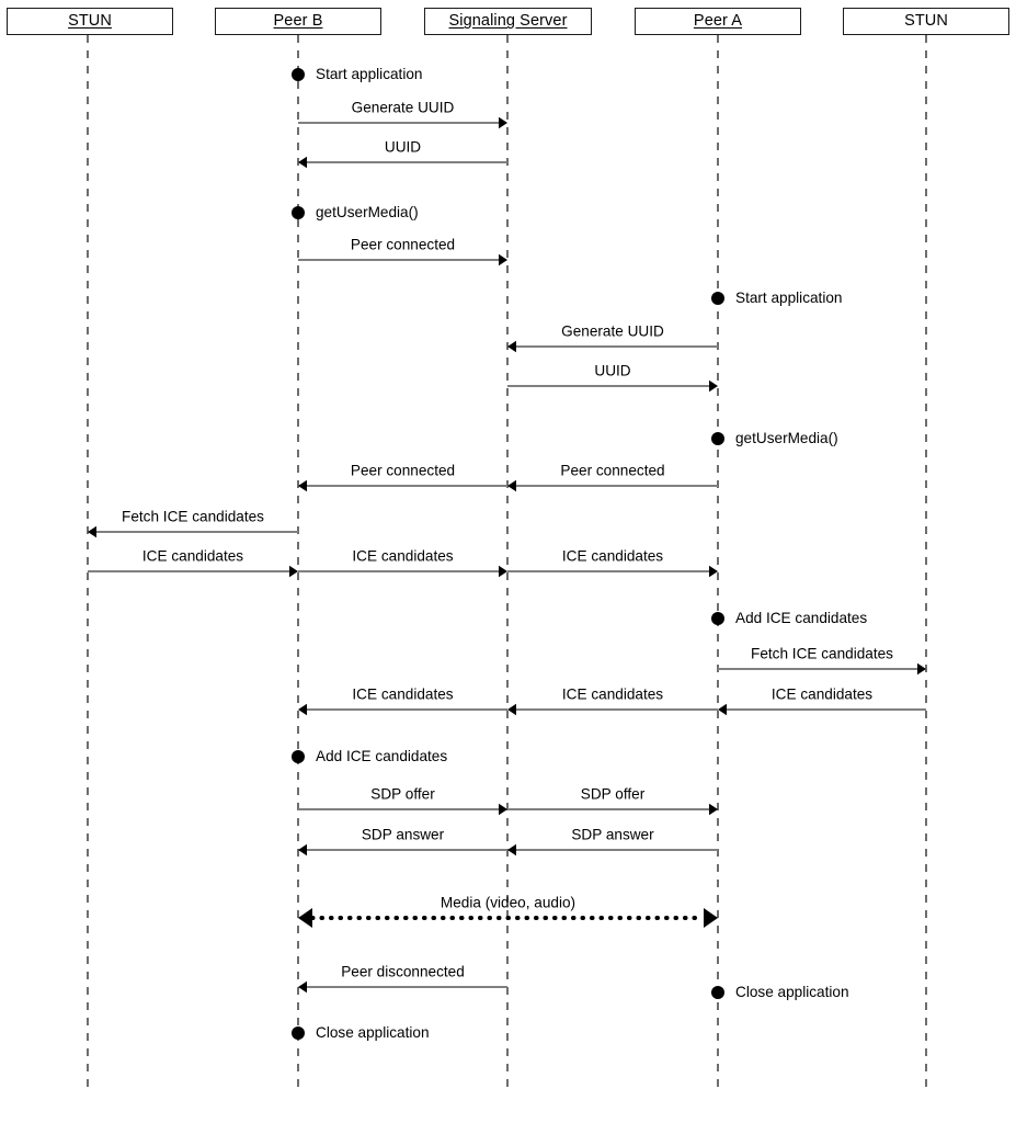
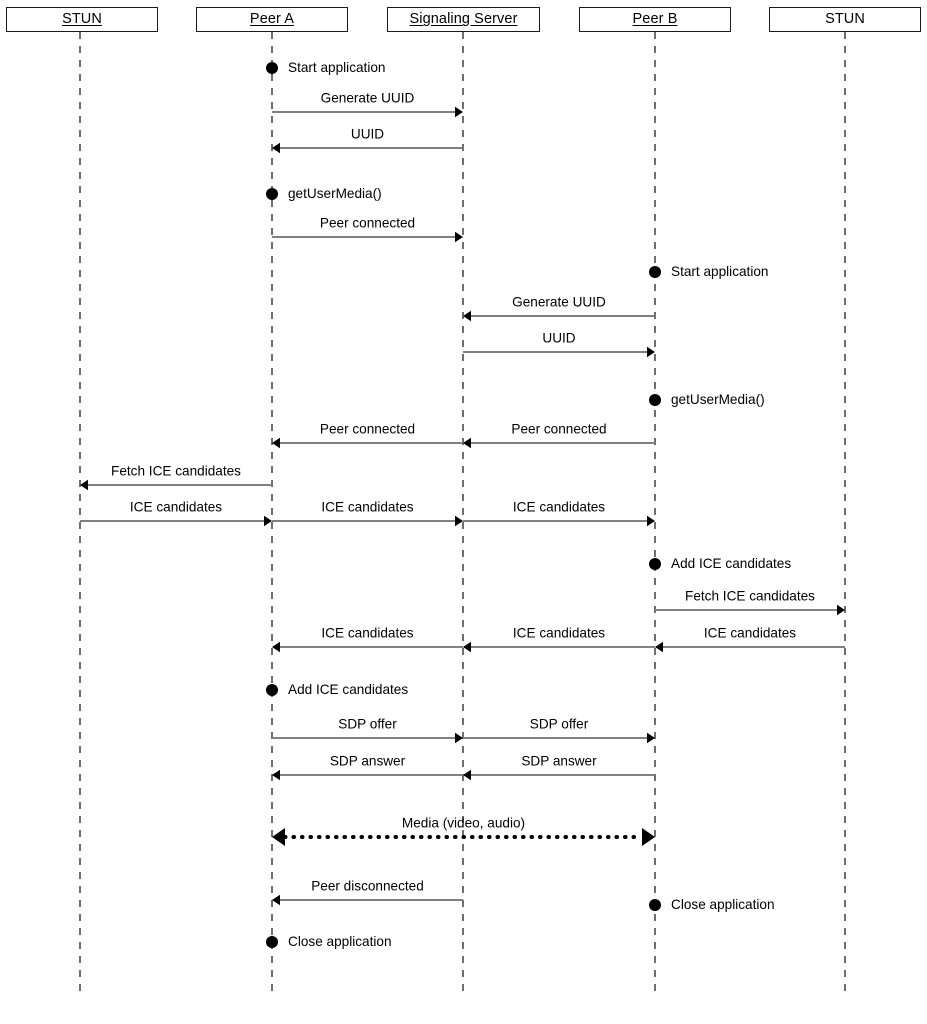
  STUN
- Peer B
+ Peer A
  Signaling Server
- Peer A
+ Peer B
  STUN
  Start application
  getUserMedia()
  Start application
  getUserMedia()
  Add ICE candidates
  Add ICE candidates
  Close application
  Close application
  Generate UUID
  UUID
  Peer connected
  Generate UUID
  UUID
  Peer connected
  Peer connected
  Fetch ICE candidates
  ICE candidates
  ICE candidates
  ICE candidates
  Fetch ICE candidates
  ICE candidates
  ICE candidates
  ICE candidates
  SDP offer
  SDP offer
  SDP answer
  SDP answer
  Media (video, audio)
  Peer disconnected
